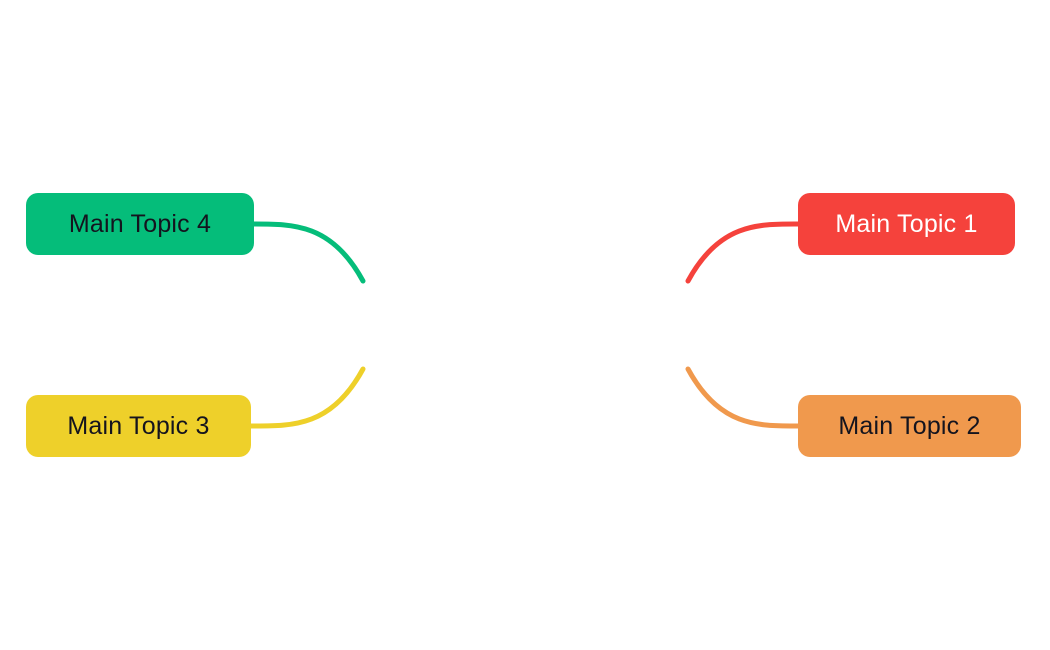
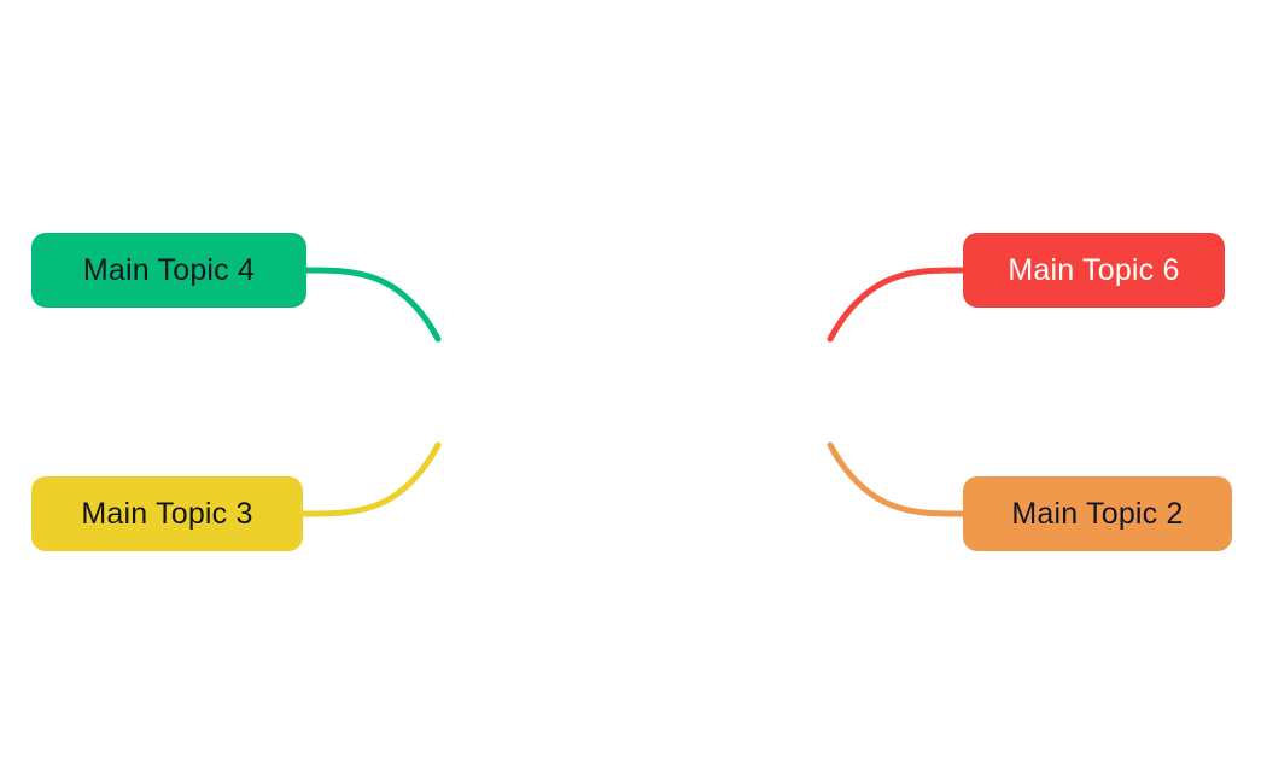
  Main Topic 4
  Main Topic 3
- Main Topic 1
+ Main Topic 6
  Main Topic 2
